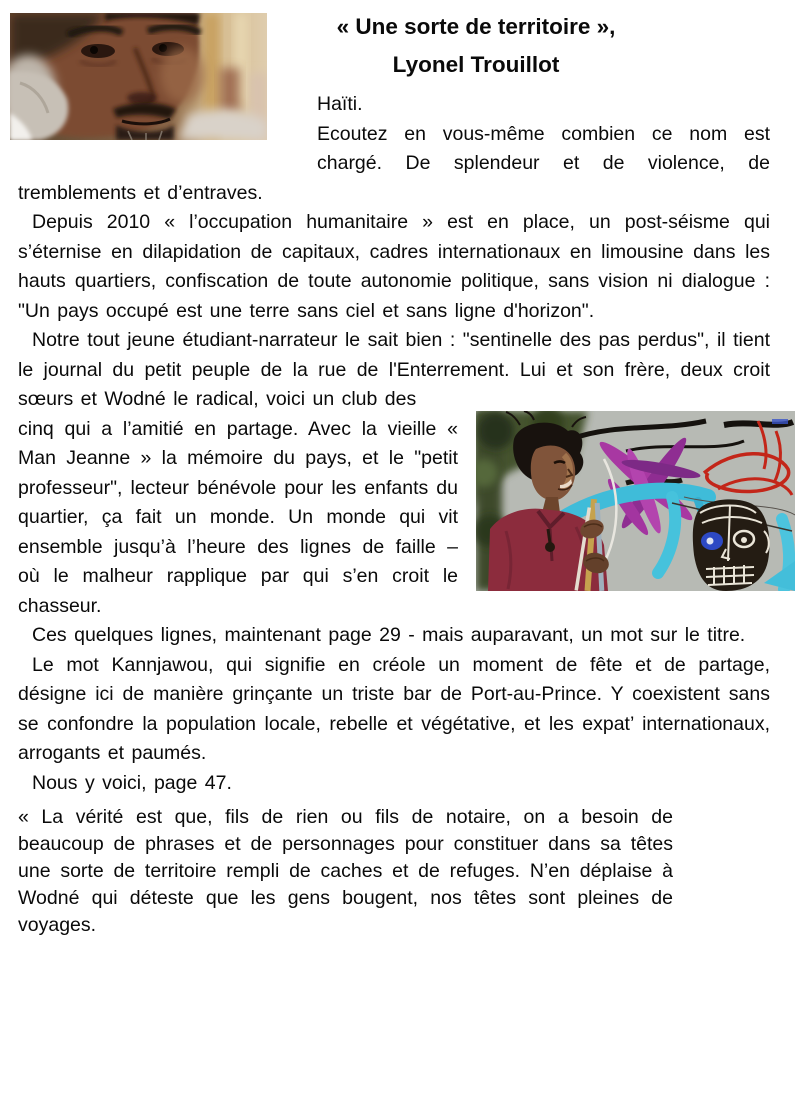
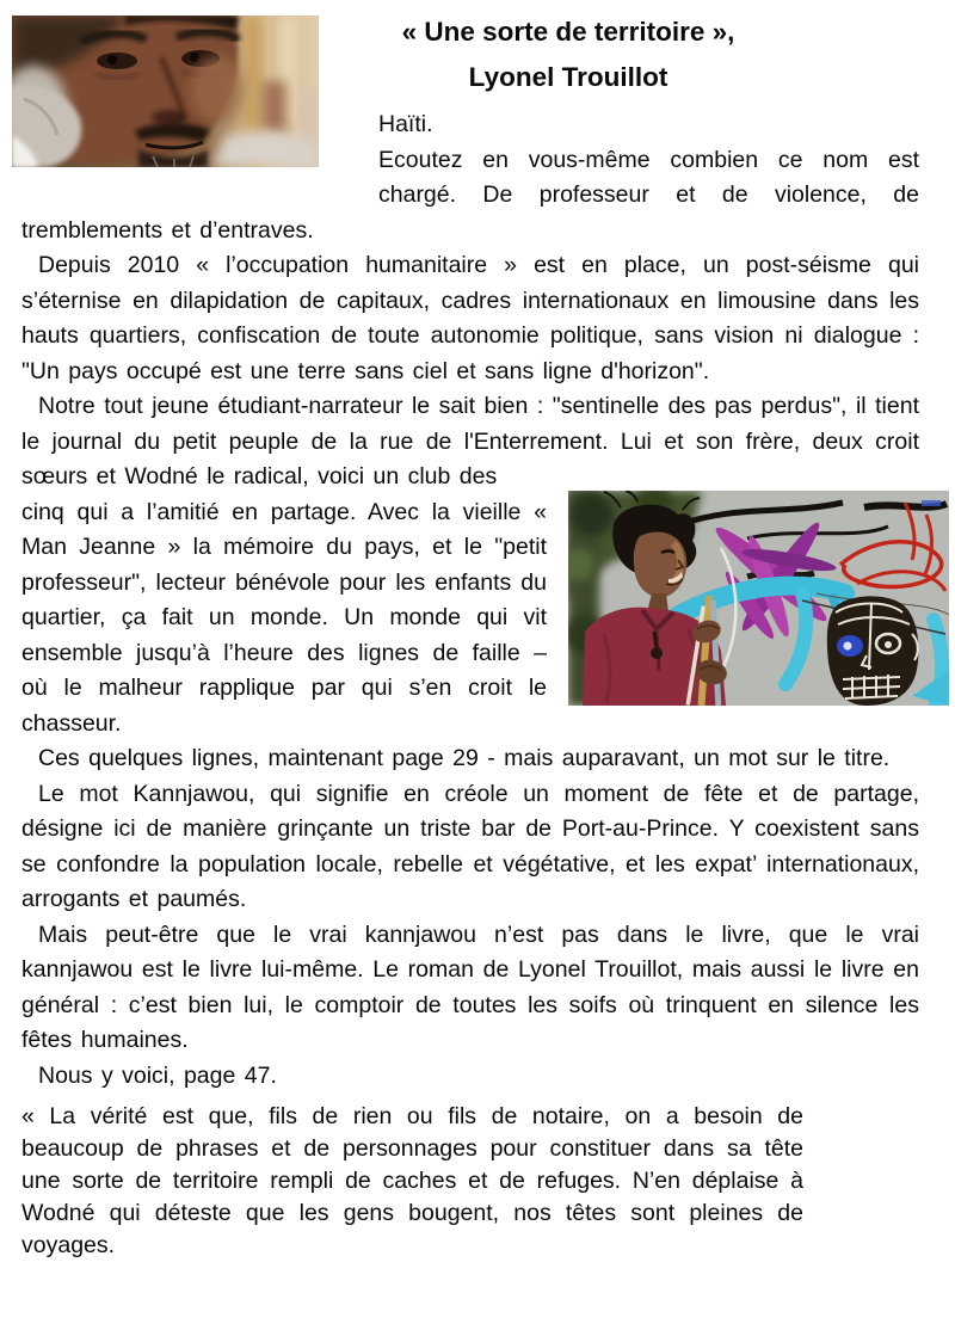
  « Une sorte de territoire »,
  Lyonel Trouillot
  Haïti.
- Ecoutez en vous-même combien ce nom est chargé. De splendeur et de violence, de tremblements et d’entraves.
+ Ecoutez en vous-même combien ce nom est chargé. De professeur et de violence, de tremblements et d’entraves.
  Depuis 2010 « l’occupation humanitaire » est en place, un post-séisme qui s’éternise en dilapidation de capitaux, cadres internationaux en limousine dans les hauts quartiers, confiscation de toute autonomie politique, sans vision ni dialogue : "Un pays occupé est une terre sans ciel et sans ligne d'horizon".
  Notre tout jeune étudiant-narrateur le sait bien : "sentinelle des pas perdus", il tient le journal du petit peuple de la rue de l'Enterrement. Lui et son frère, deux croit sœurs et Wodné le radical, voici un club des
  cinq qui a l’amitié en partage. Avec la vieille « Man Jeanne » la mémoire du pays, et le "petit professeur", lecteur bénévole pour les enfants du quartier, ça fait un monde. Un monde qui vit ensemble jusqu’à l’heure des lignes de faille – où le malheur rapplique par qui s’en croit le chasseur.
  Ces quelques lignes, maintenant page 29 - mais auparavant, un mot sur le titre.
  Le mot Kannjawou, qui signifie en créole un moment de fête et de partage, désigne ici de manière grinçante un triste bar de Port-au-Prince. Y coexistent sans se confondre la population locale, rebelle et végétative, et les expat’ internationaux, arrogants et paumés.
+ Mais peut-être que le vrai kannjawou n’est pas dans le livre, que le vrai kannjawou est le livre lui-même. Le roman de Lyonel Trouillot, mais aussi le livre en général : c’est bien lui, le comptoir de toutes les soifs où trinquent en silence les fêtes humaines.
  Nous y voici, page 47.
- « La vérité est que, fils de rien ou fils de notaire, on a besoin de beaucoup de phrases et de personnages pour constituer dans sa têtes une sorte de territoire rempli de caches et de refuges. N’en déplaise à Wodné qui déteste que les gens bougent, nos têtes sont pleines de voyages.
+ « La vérité est que, fils de rien ou fils de notaire, on a besoin de beaucoup de phrases et de personnages pour constituer dans sa tête une sorte de territoire rempli de caches et de refuges. N’en déplaise à Wodné qui déteste que les gens bougent, nos têtes sont pleines de voyages.
